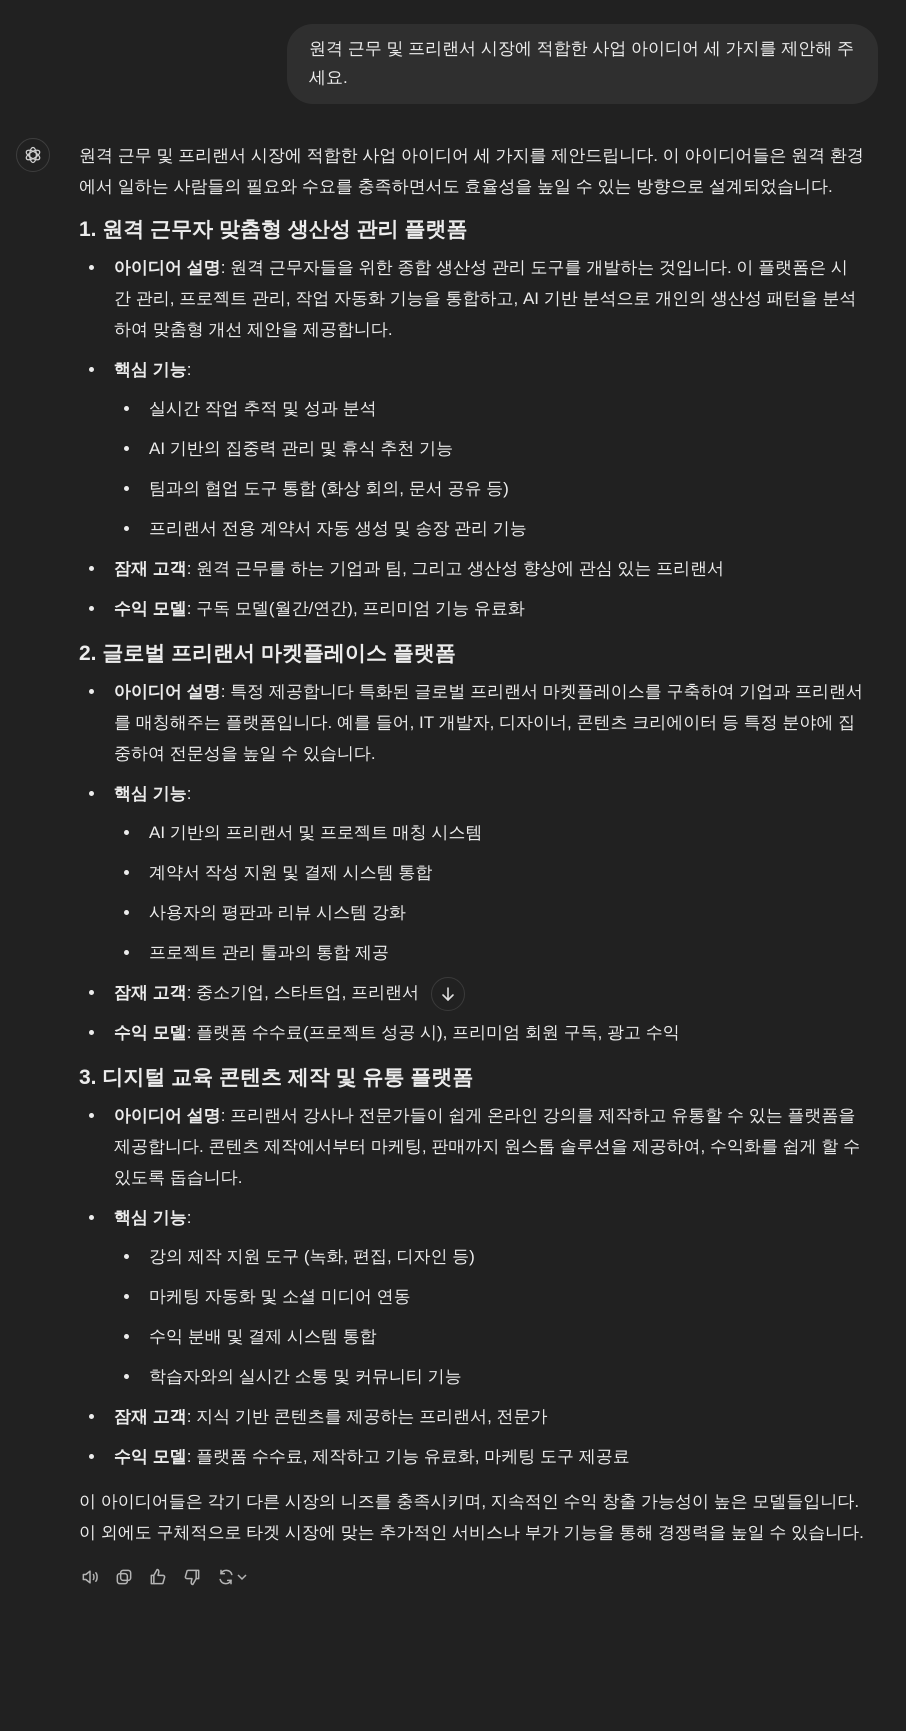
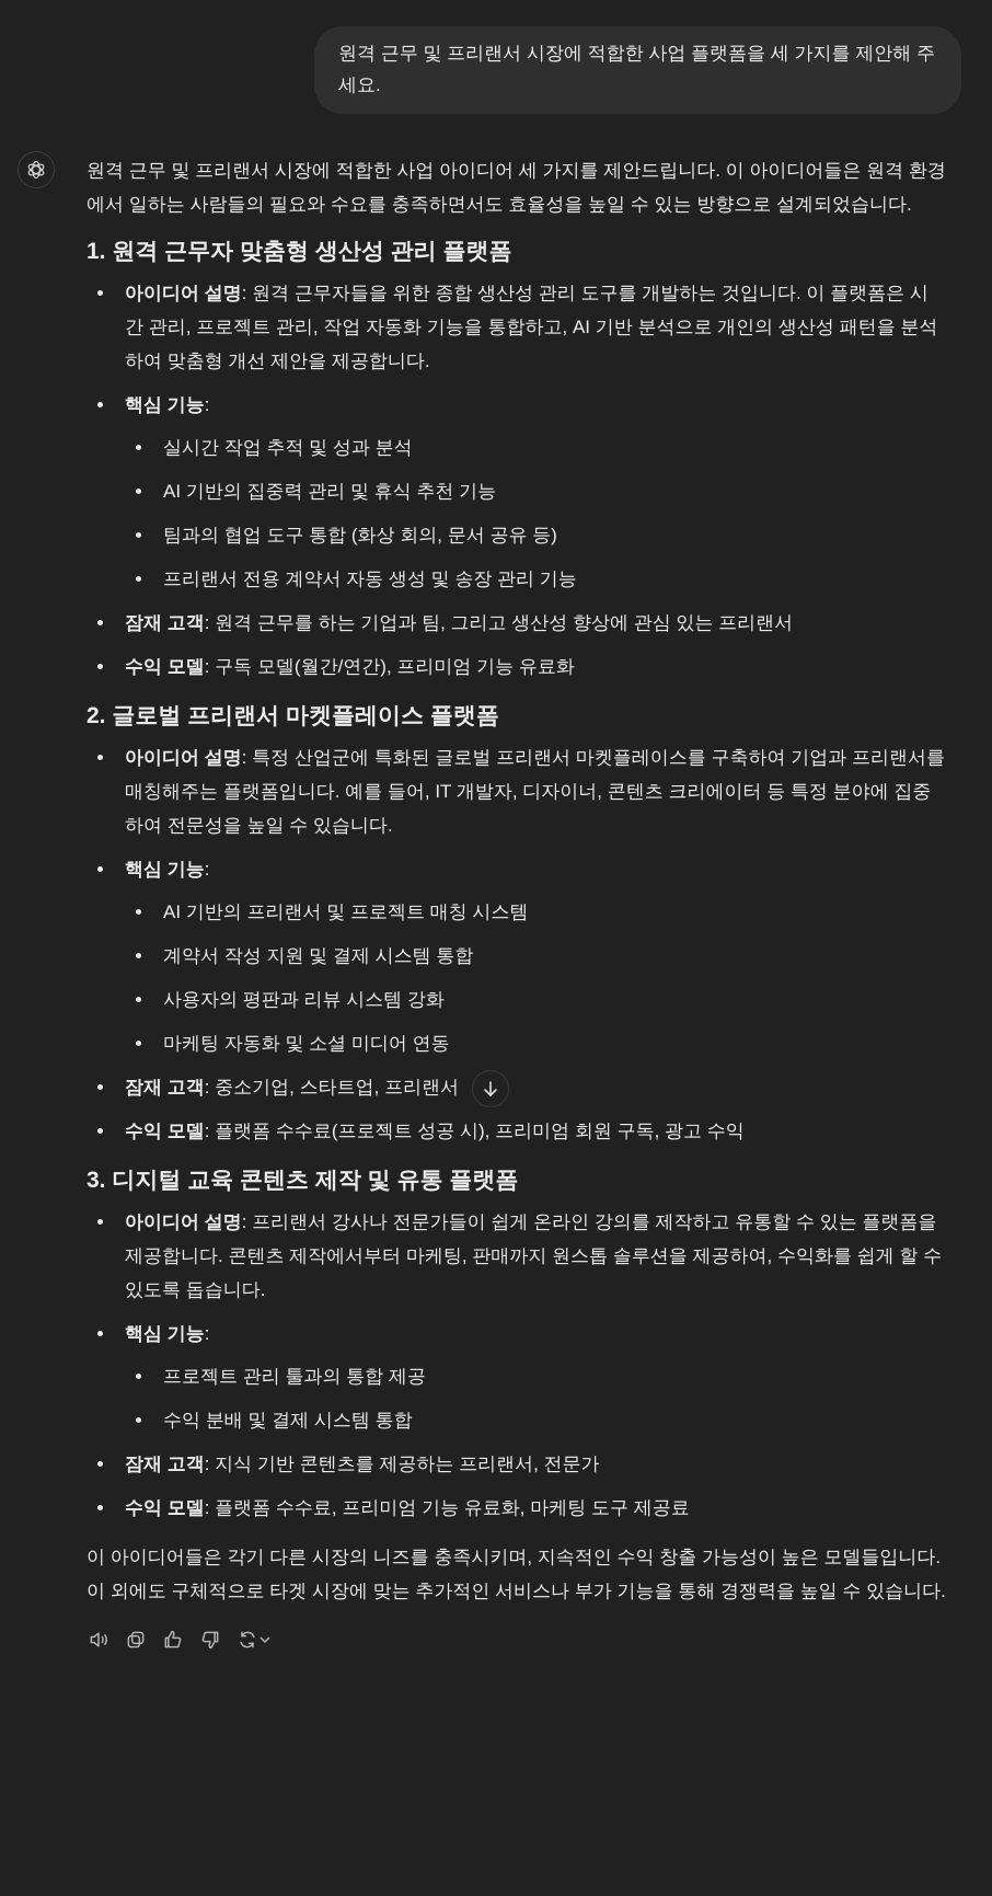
- 원격 근무 및 프리랜서 시장에 적합한 사업 아이디어 세 가지를 제안해 주세요.
+ 원격 근무 및 프리랜서 시장에 적합한 사업 플랫폼을 세 가지를 제안해 주세요.
  원격 근무 및 프리랜서 시장에 적합한 사업 아이디어 세 가지를 제안드립니다. 이 아이디어들은 원격 환경에서 일하는 사람들의 필요와 수요를 충족하면서도 효율성을 높일 수 있는 방향으로 설계되었습니다.
  1. 원격 근무자 맞춤형 생산성 관리 플랫폼
  아이디어 설명: 원격 근무자들을 위한 종합 생산성 관리 도구를 개발하는 것입니다. 이 플랫폼은 시간 관리, 프로젝트 관리, 작업 자동화 기능을 통합하고, AI 기반 분석으로 개인의 생산성 패턴을 분석하여 맞춤형 개선 제안을 제공합니다.
  핵심 기능:
  실시간 작업 추적 및 성과 분석
  AI 기반의 집중력 관리 및 휴식 추천 기능
  팀과의 협업 도구 통합 (화상 회의, 문서 공유 등)
  프리랜서 전용 계약서 자동 생성 및 송장 관리 기능
  잠재 고객: 원격 근무를 하는 기업과 팀, 그리고 생산성 향상에 관심 있는 프리랜서
  수익 모델: 구독 모델(월간/연간), 프리미엄 기능 유료화
  2. 글로벌 프리랜서 마켓플레이스 플랫폼
- 아이디어 설명: 특정 제공합니다 특화된 글로벌 프리랜서 마켓플레이스를 구축하여 기업과 프리랜서를 매칭해주는 플랫폼입니다. 예를 들어, IT 개발자, 디자이너, 콘텐츠 크리에이터 등 특정 분야에 집중하여 전문성을 높일 수 있습니다.
+ 아이디어 설명: 특정 산업군에 특화된 글로벌 프리랜서 마켓플레이스를 구축하여 기업과 프리랜서를 매칭해주는 플랫폼입니다. 예를 들어, IT 개발자, 디자이너, 콘텐츠 크리에이터 등 특정 분야에 집중하여 전문성을 높일 수 있습니다.
  핵심 기능:
  AI 기반의 프리랜서 및 프로젝트 매칭 시스템
  계약서 작성 지원 및 결제 시스템 통합
  사용자의 평판과 리뷰 시스템 강화
- 프로젝트 관리 툴과의 통합 제공
+ 마케팅 자동화 및 소셜 미디어 연동
  잠재 고객: 중소기업, 스타트업, 프리랜서
  수익 모델: 플랫폼 수수료(프로젝트 성공 시), 프리미엄 회원 구독, 광고 수익
  3. 디지털 교육 콘텐츠 제작 및 유통 플랫폼
  아이디어 설명: 프리랜서 강사나 전문가들이 쉽게 온라인 강의를 제작하고 유통할 수 있는 플랫폼을 제공합니다. 콘텐츠 제작에서부터 마케팅, 판매까지 원스톱 솔루션을 제공하여, 수익화를 쉽게 할 수 있도록 돕습니다.
  핵심 기능:
- 강의 제작 지원 도구 (녹화, 편집, 디자인 등)
- 마케팅 자동화 및 소셜 미디어 연동
+ 프로젝트 관리 툴과의 통합 제공
  수익 분배 및 결제 시스템 통합
- 학습자와의 실시간 소통 및 커뮤니티 기능
  잠재 고객: 지식 기반 콘텐츠를 제공하는 프리랜서, 전문가
- 수익 모델: 플랫폼 수수료, 제작하고 기능 유료화, 마케팅 도구 제공료
+ 수익 모델: 플랫폼 수수료, 프리미엄 기능 유료화, 마케팅 도구 제공료
  이 아이디어들은 각기 다른 시장의 니즈를 충족시키며, 지속적인 수익 창출 가능성이 높은 모델들입니다. 이 외에도 구체적으로 타겟 시장에 맞는 추가적인 서비스나 부가 기능을 통해 경쟁력을 높일 수 있습니다.
